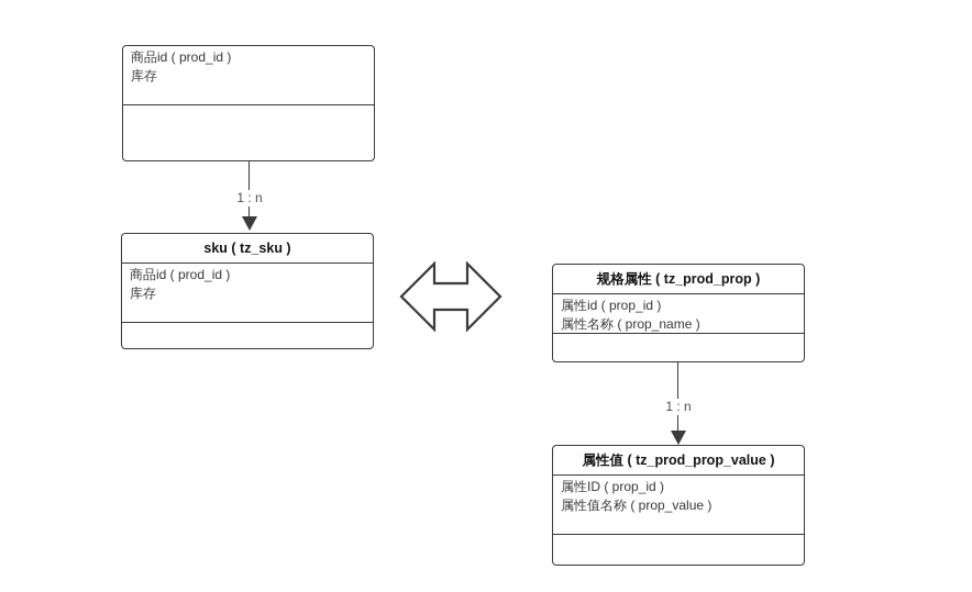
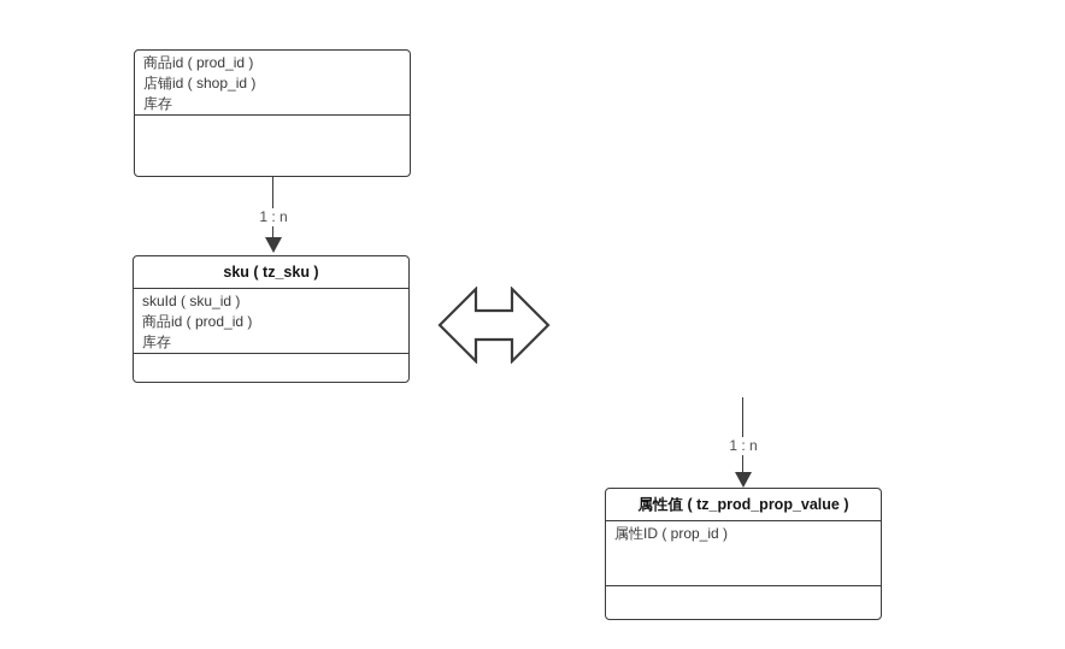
  商品id ( prod_id )
+ 店铺id ( shop_id )
  库存
  1 : n
  sku ( tz_sku )
+ skuId ( sku_id )
  商品id ( prod_id )
  库存
- 规格属性 ( tz_prod_prop )
- 属性id ( prop_id )
- 属性名称 ( prop_name )
  1 : n
  属性值 ( tz_prod_prop_value )
  属性ID ( prop_id )
- 属性值名称 ( prop_value )
